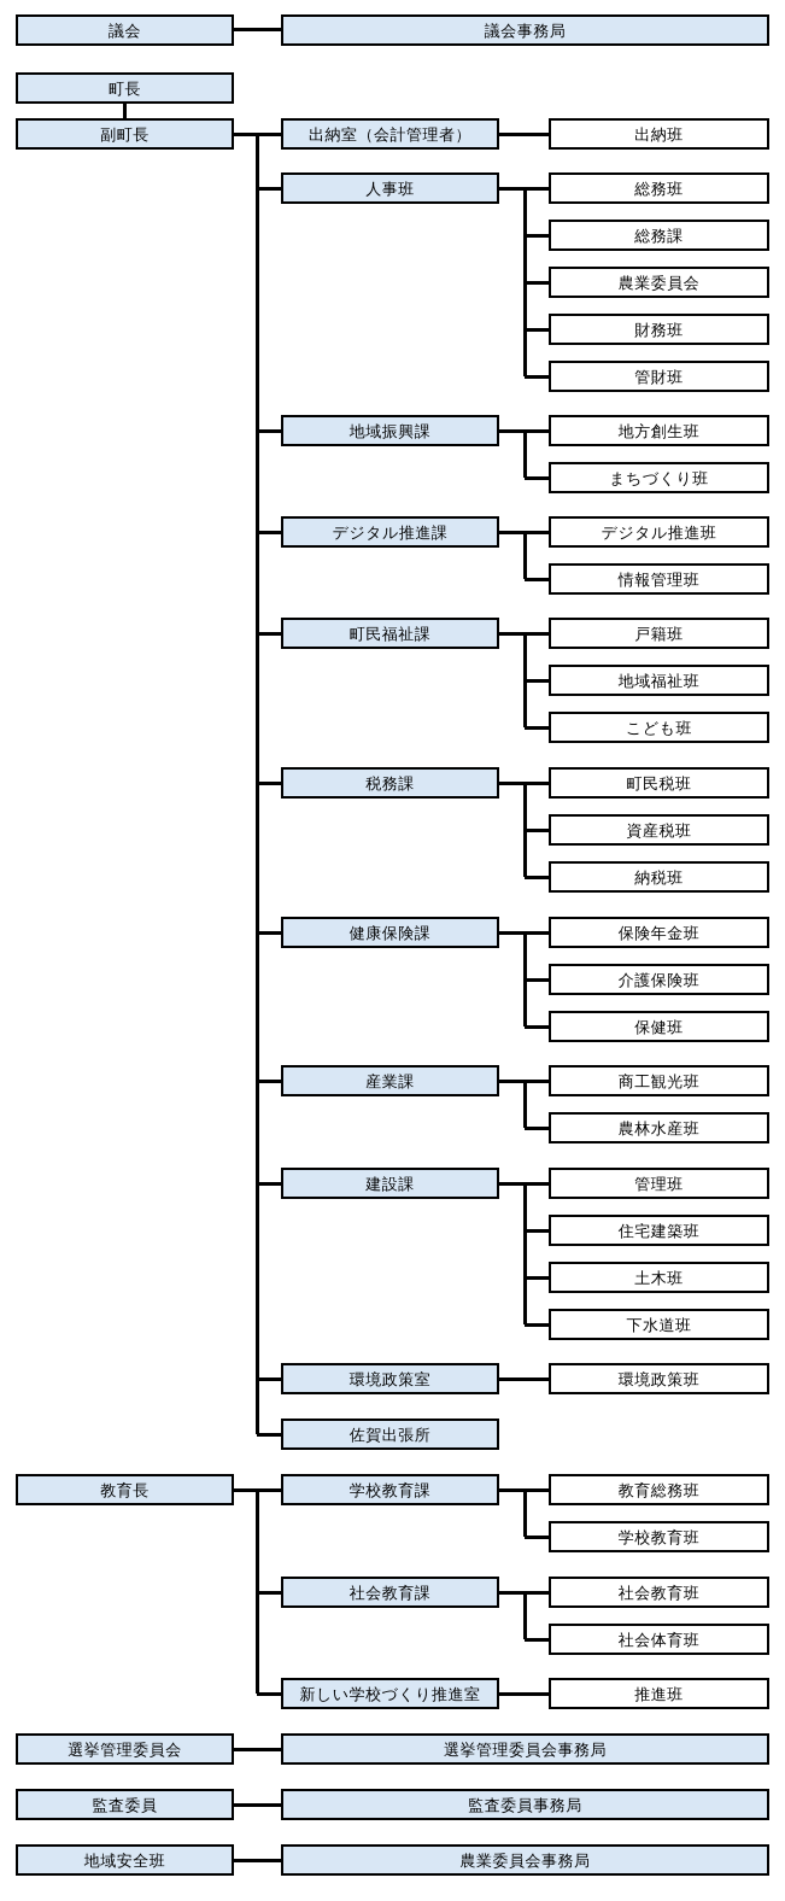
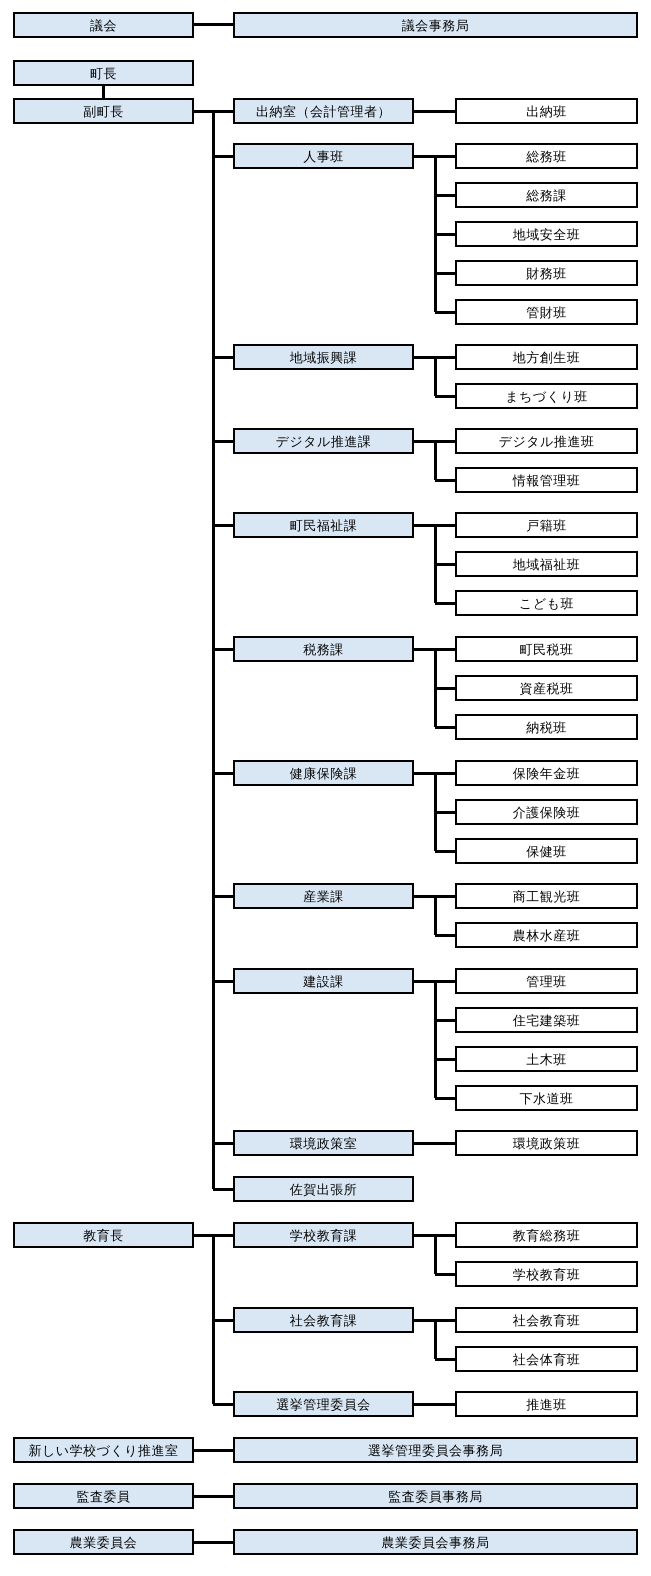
  議会
  議会事務局
  町長
  副町長
  出納室（会計管理者）
  出納班
  人事班
  総務班
  総務課
- 農業委員会
+ 地域安全班
  財務班
  管財班
  地域振興課
  地方創生班
  まちづくり班
  デジタル推進課
  デジタル推進班
  情報管理班
  町民福祉課
  戸籍班
  地域福祉班
  こども班
  税務課
  町民税班
  資産税班
  納税班
  健康保険課
  保険年金班
  介護保険班
  保健班
  産業課
  商工観光班
  農林水産班
  建設課
  管理班
  住宅建築班
  土木班
  下水道班
  環境政策室
  環境政策班
  佐賀出張所
  教育長
  学校教育課
  教育総務班
  学校教育班
  社会教育課
  社会教育班
  社会体育班
- 新しい学校づくり推進室
+ 選挙管理委員会
  推進班
- 選挙管理委員会
+ 新しい学校づくり推進室
  選挙管理委員会事務局
  監査委員
  監査委員事務局
- 地域安全班
+ 農業委員会
  農業委員会事務局
